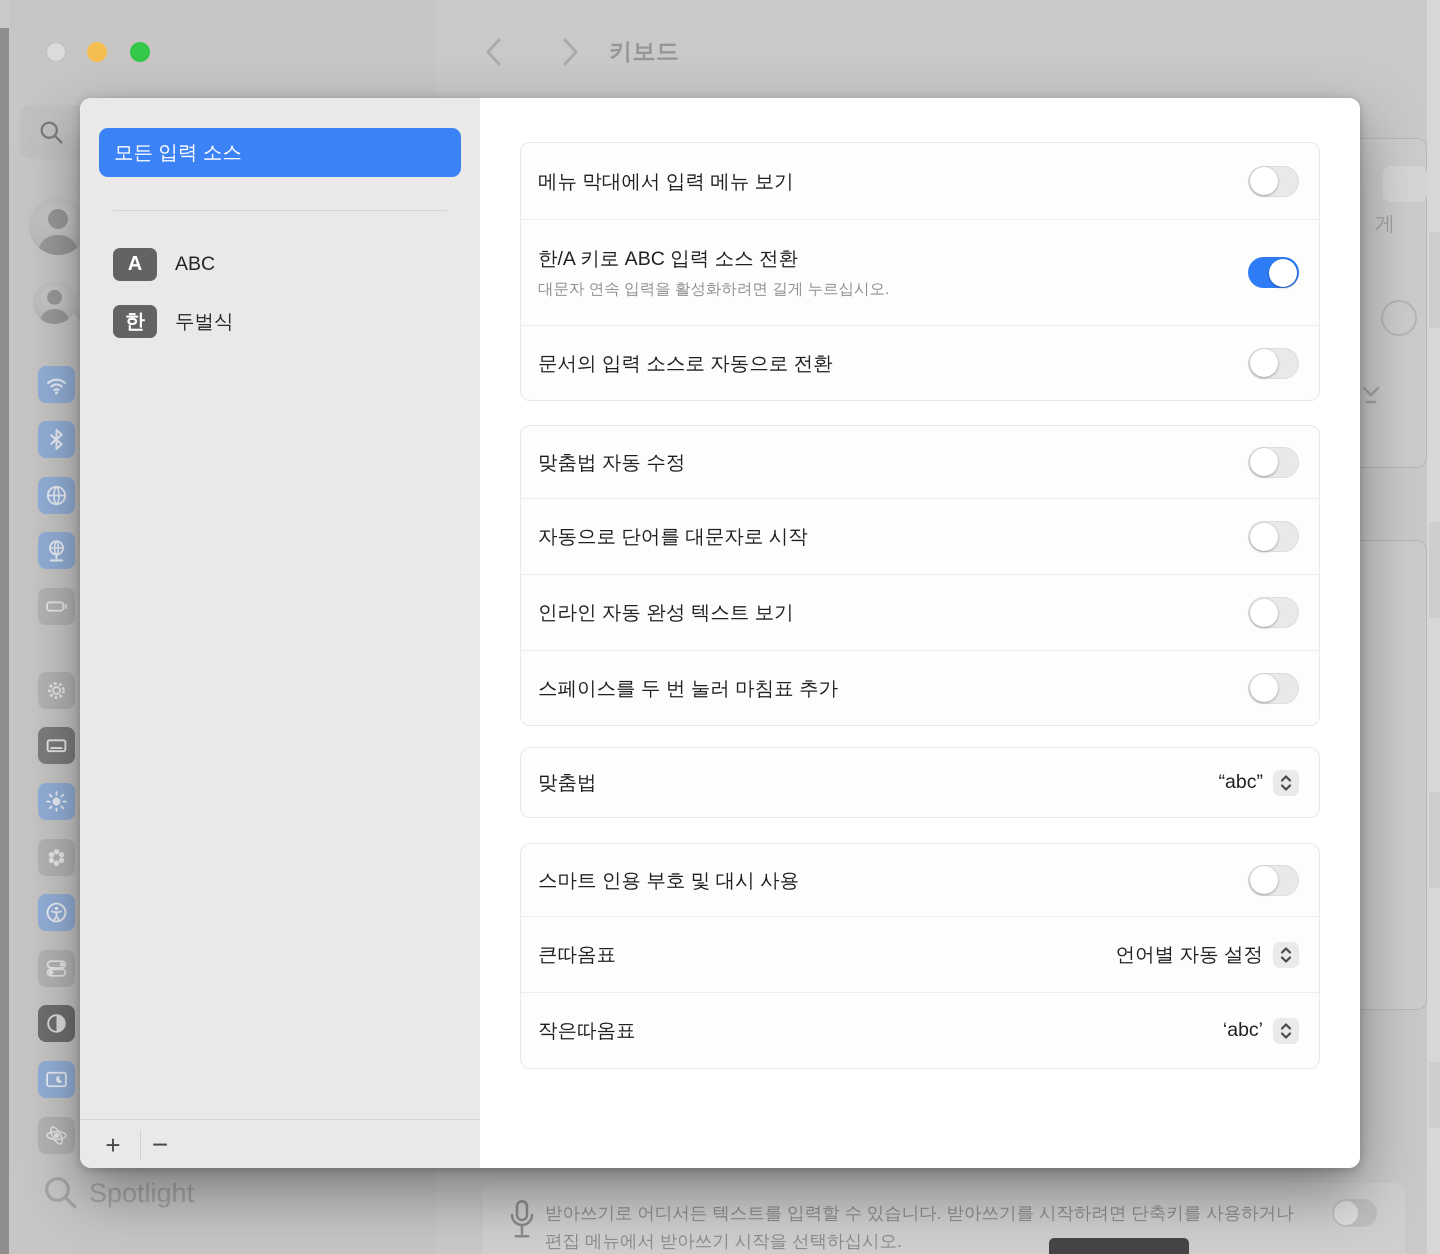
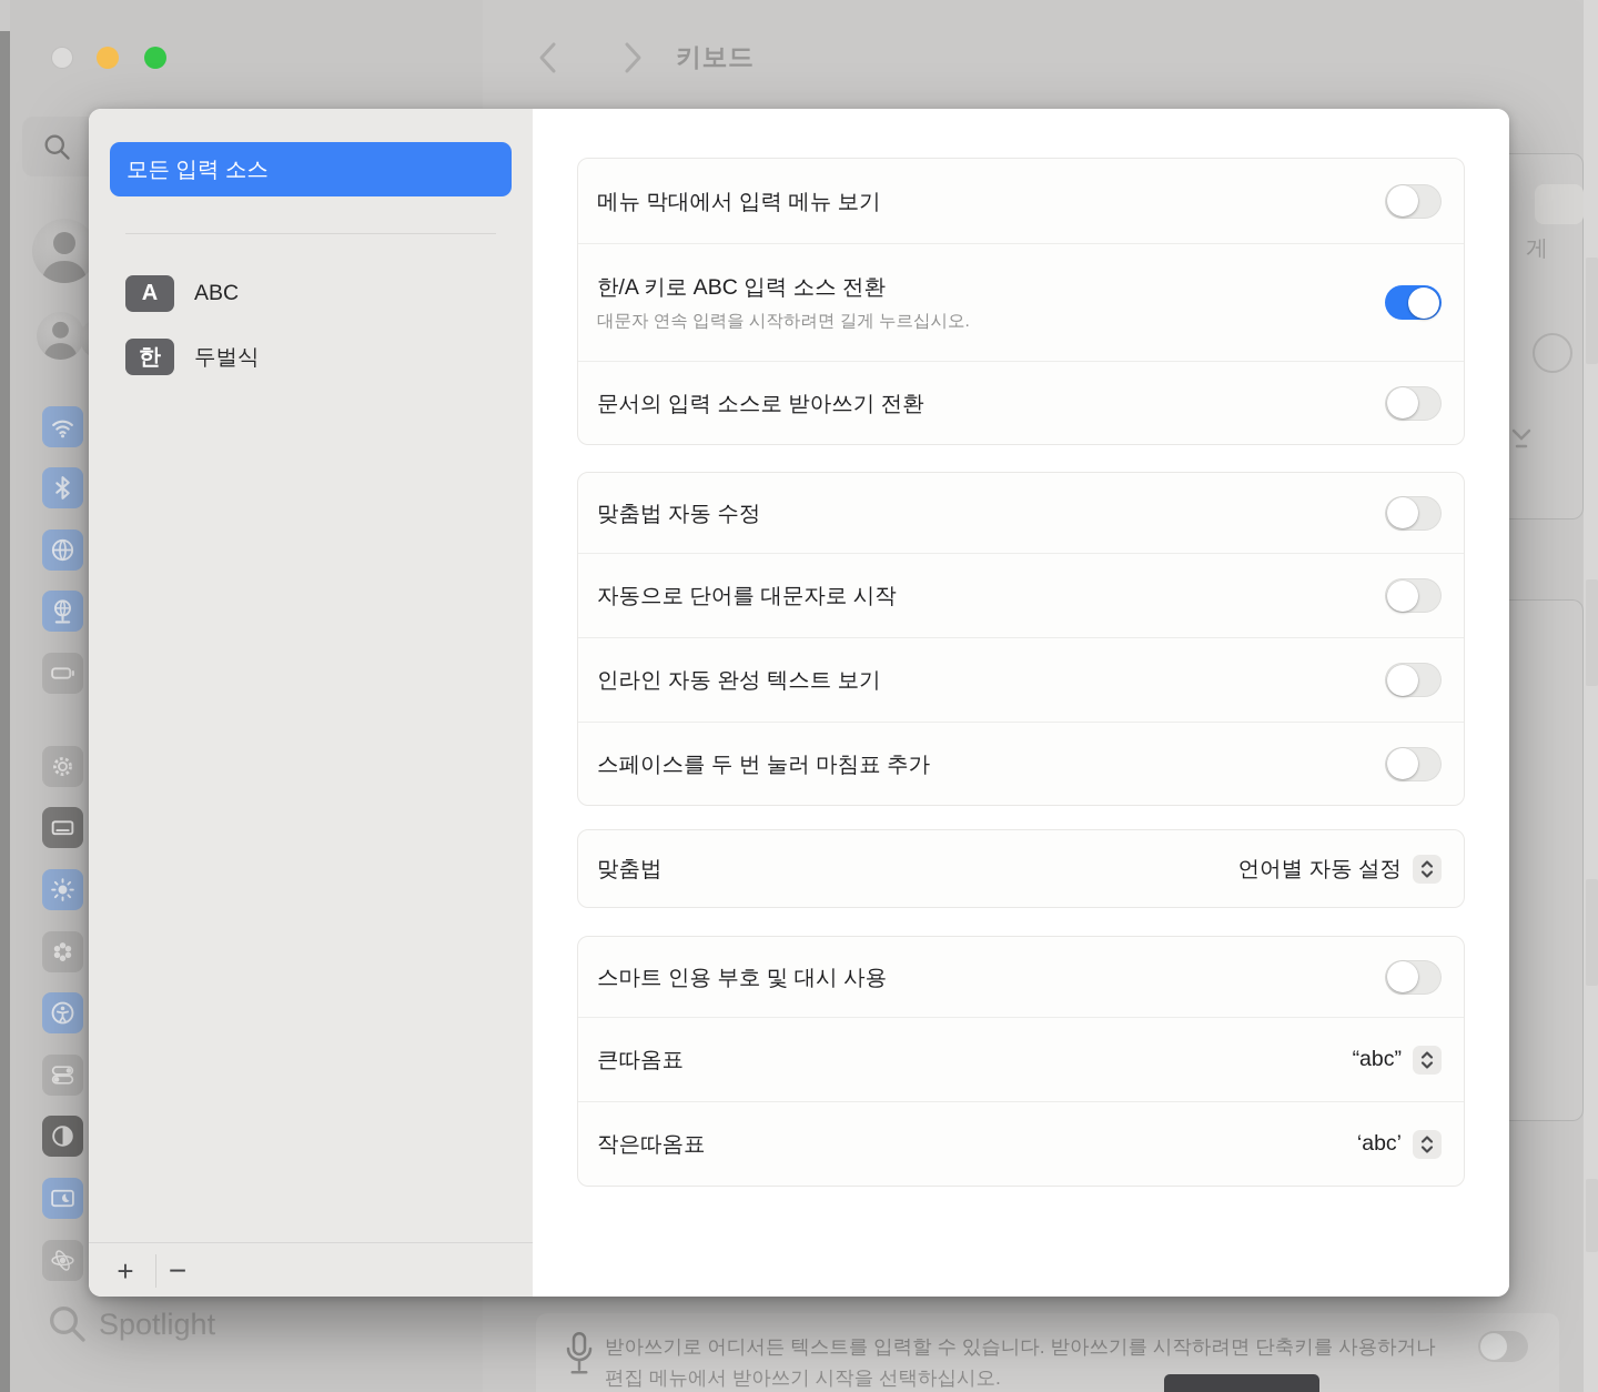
  키보드
  Spotlight
  게
  받아쓰기로 어디서든 텍스트를 입력할 수 있습니다. 받아쓰기를 시작하려면 단축키를 사용하거나
  편집 메뉴에서 받아쓰기 시작을 선택하십시오.
  모든 입력 소스
  A
  ABC
  한
  두벌식
  +
  −
  메뉴 막대에서 입력 메뉴 보기
  한/A 키로 ABC 입력 소스 전환
- 대문자 연속 입력을 활성화하려면 길게 누르십시오.
+ 대문자 연속 입력을 시작하려면 길게 누르십시오.
- 문서의 입력 소스로 자동으로 전환
+ 문서의 입력 소스로 받아쓰기 전환
  맞춤법 자동 수정
  자동으로 단어를 대문자로 시작
  인라인 자동 완성 텍스트 보기
  스페이스를 두 번 눌러 마침표 추가
  맞춤법
- “abc”
+ 언어별 자동 설정
  스마트 인용 부호 및 대시 사용
  큰따옴표
- 언어별 자동 설정
+ “abc”
  작은따옴표
  ‘abc’
